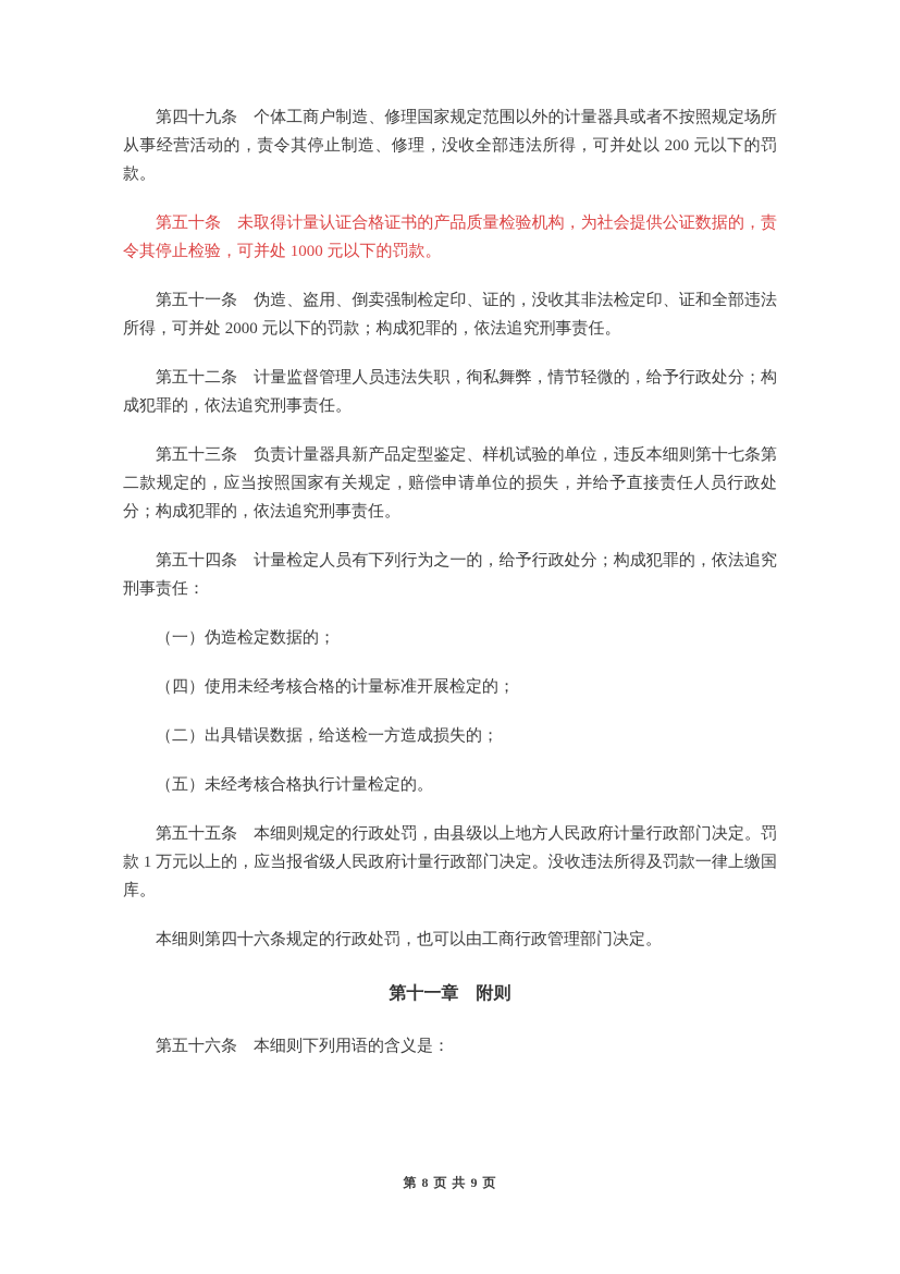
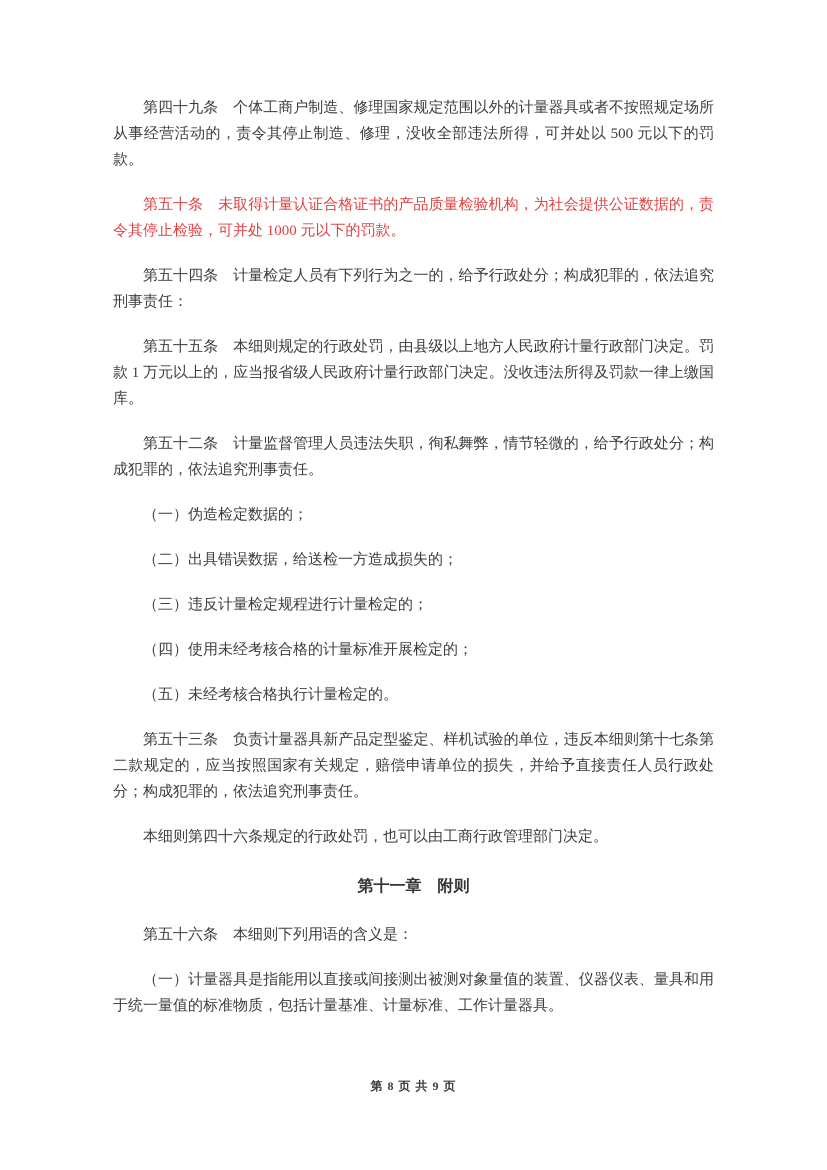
- 第四十九条 个体工商户制造、修理国家规定范围以外的计量器具或者不按照规定场所从事经营活动的，责令其停止制造、修理，没收全部违法所得，可并处以 200 元以下的罚款。
+ 第四十九条 个体工商户制造、修理国家规定范围以外的计量器具或者不按照规定场所从事经营活动的，责令其停止制造、修理，没收全部违法所得，可并处以 500 元以下的罚款。
  第五十条 未取得计量认证合格证书的产品质量检验机构，为社会提供公证数据的，责令其停止检验，可并处 1000 元以下的罚款。
- 第五十一条 伪造、盗用、倒卖强制检定印、证的，没收其非法检定印、证和全部违法所得，可并处 2000 元以下的罚款；构成犯罪的，依法追究刑事责任。
- 第五十二条 计量监督管理人员违法失职，徇私舞弊，情节轻微的，给予行政处分；构成犯罪的，依法追究刑事责任。
+ 第五十四条 计量检定人员有下列行为之一的，给予行政处分；构成犯罪的，依法追究刑事责任：
- 第五十三条 负责计量器具新产品定型鉴定、样机试验的单位，违反本细则第十七条第二款规定的，应当按照国家有关规定，赔偿申请单位的损失，并给予直接责任人员行政处分；构成犯罪的，依法追究刑事责任。
+ 第五十五条 本细则规定的行政处罚，由县级以上地方人民政府计量行政部门决定。罚款 1 万元以上的，应当报省级人民政府计量行政部门决定。没收违法所得及罚款一律上缴国库。
- 第五十四条 计量检定人员有下列行为之一的，给予行政处分；构成犯罪的，依法追究刑事责任：
+ 第五十二条 计量监督管理人员违法失职，徇私舞弊，情节轻微的，给予行政处分；构成犯罪的，依法追究刑事责任。
  （一）伪造检定数据的；
- （四）使用未经考核合格的计量标准开展检定的；
+ （二）出具错误数据，给送检一方造成损失的；
+ （三）违反计量检定规程进行计量检定的；
- （二）出具错误数据，给送检一方造成损失的；
+ （四）使用未经考核合格的计量标准开展检定的；
  （五）未经考核合格执行计量检定的。
- 第五十五条 本细则规定的行政处罚，由县级以上地方人民政府计量行政部门决定。罚款 1 万元以上的，应当报省级人民政府计量行政部门决定。没收违法所得及罚款一律上缴国库。
+ 第五十三条 负责计量器具新产品定型鉴定、样机试验的单位，违反本细则第十七条第二款规定的，应当按照国家有关规定，赔偿申请单位的损失，并给予直接责任人员行政处分；构成犯罪的，依法追究刑事责任。
  本细则第四十六条规定的行政处罚，也可以由工商行政管理部门决定。
  第十一章 附则
  第五十六条 本细则下列用语的含义是：
+ （一）计量器具是指能用以直接或间接测出被测对象量值的装置、仪器仪表、量具和用于统一量值的标准物质，包括计量基准、计量标准、工作计量器具。
  第 8 页 共 9 页
